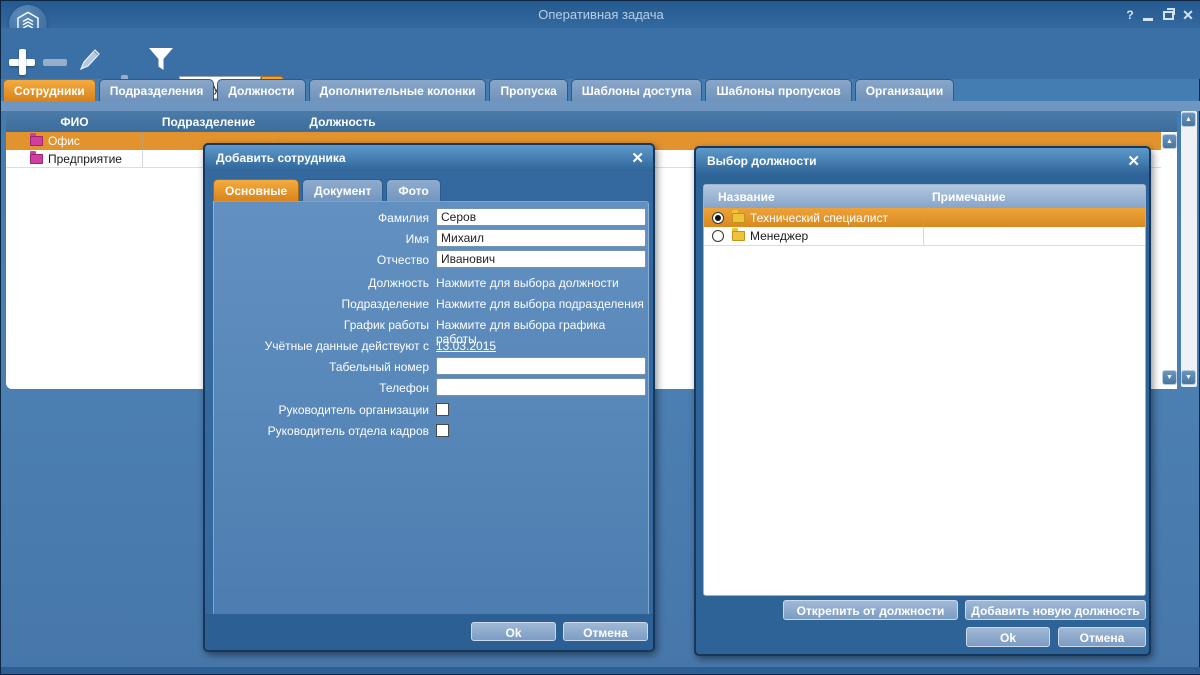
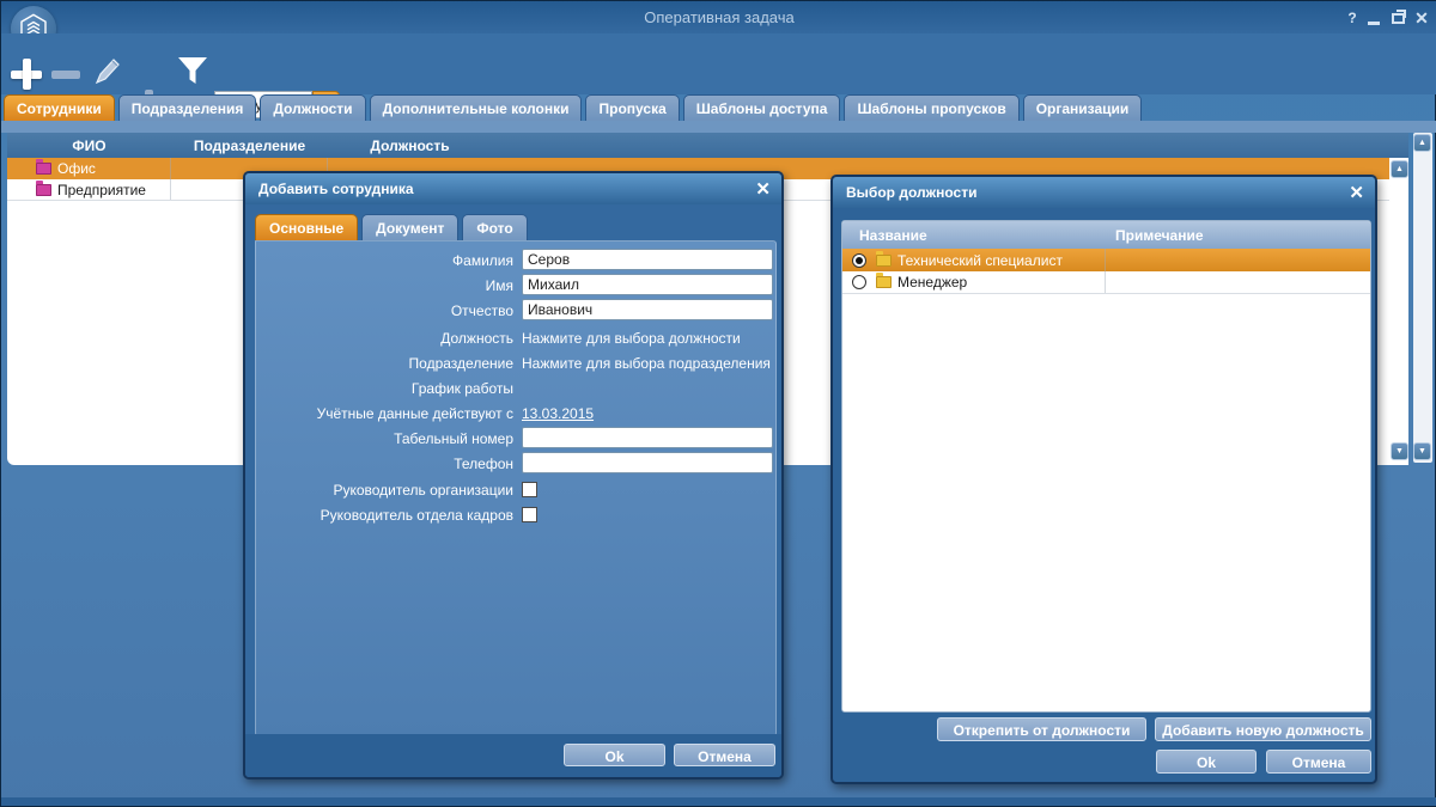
  Оперативная задача
  ?
  ✕
  Сотрудники
  Подразделения
  Должности
  Дополнительные колонки
  Пропуска
  Шаблоны доступа
  Шаблоны пропусков
  Организации
  ФИО
  Подразделение
  Должность
  Офис
  Предприятие
  Добавить сотрудника
  ✕
  Основные
  Документ
  Фото
  Фамилия
  Серов
  Имя
  Михаил
  Отчество
  Иванович
  Должность
  Нажмите для выбора должности
  Подразделение
  Нажмите для выбора подразделения
  График работы
- Нажмите для выбора графика работы
  Учётные данные действуют с
  13.03.2015
  Табельный номер
  Телефон
  Руководитель организации
  Руководитель отдела кадров
  Ok
  Отмена
  Выбор должности
  ✕
  Название
  Примечание
  Технический специалист
  Менеджер
  Открепить от должности
  Добавить новую должность
  Ok
  Отмена
